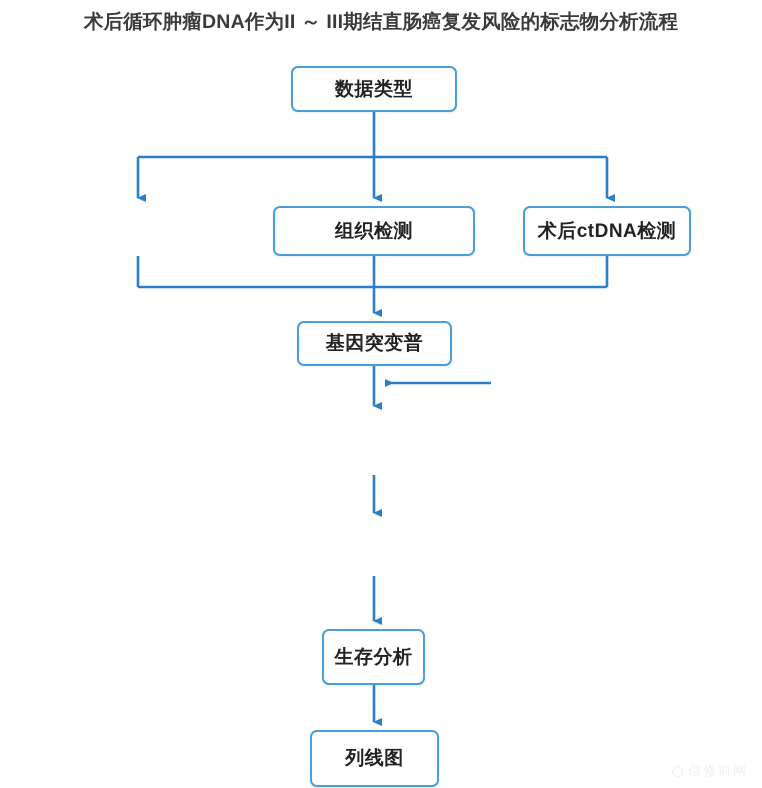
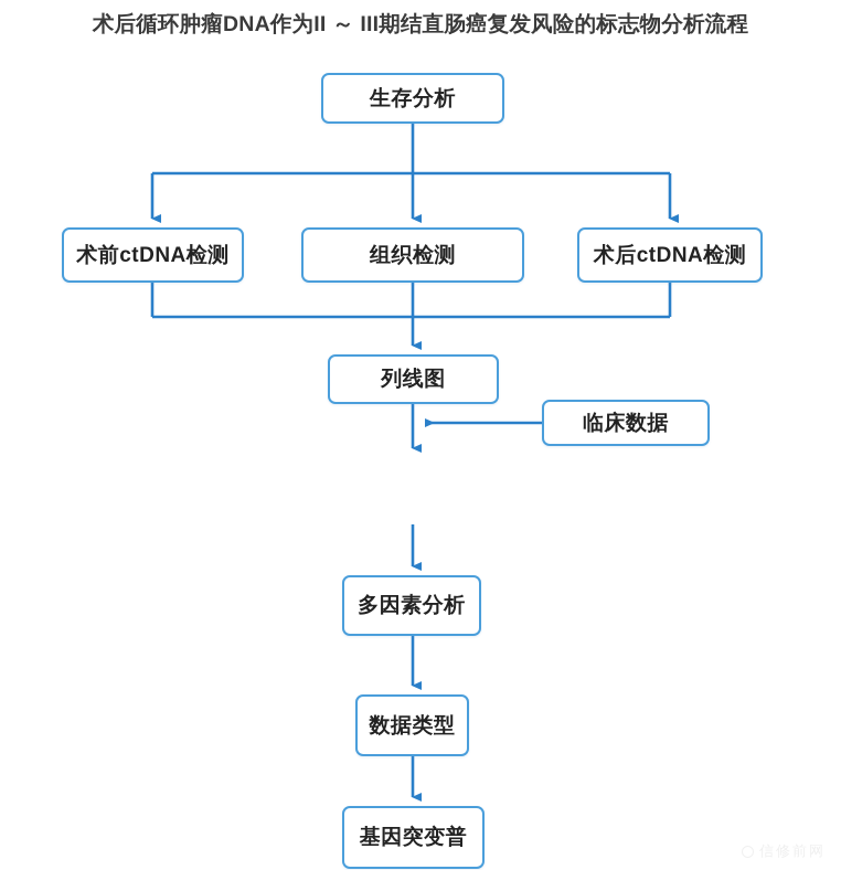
  术后循环肿瘤DNA作为II ～ III期结直肠癌复发风险的标志物分析流程
- 数据类型
+ 生存分析
+ 术前ctDNA检测
  组织检测
  术后ctDNA检测
- 基因突变普
+ 列线图
+ 临床数据
+ 多因素分析
- 生存分析
+ 数据类型
- 列线图
+ 基因突变普
